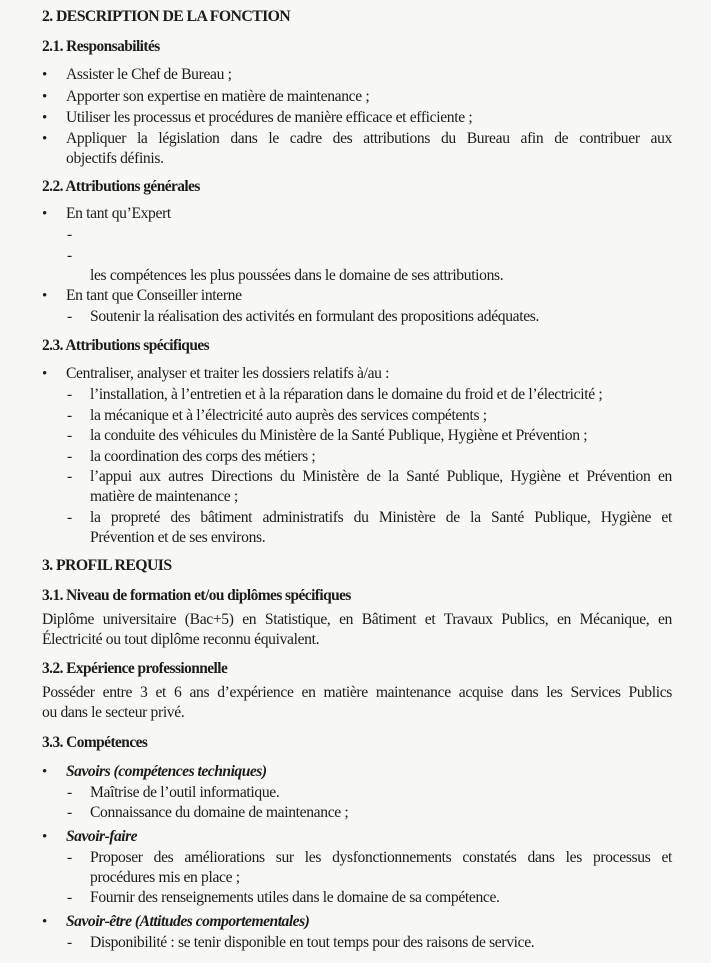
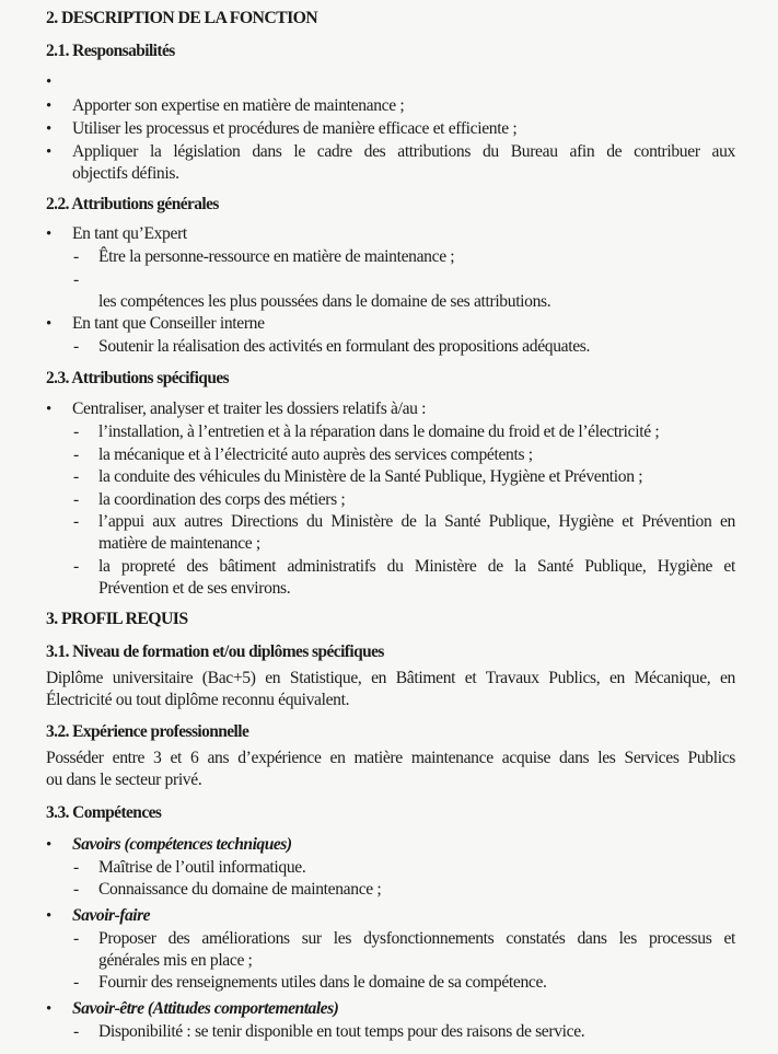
  2. DESCRIPTION DE LA FONCTION
  2.1. Responsabilités
  •
- Assister le Chef de Bureau ;
  •
  Apporter son expertise en matière de maintenance ;
  •
  Utiliser les processus et procédures de manière efficace et efficiente ;
  •
  Appliquer la législation dans le cadre des attributions du Bureau afin de contribuer aux
  objectifs définis.
  2.2. Attributions générales
  •
  En tant qu’Expert
  -
+ Être la personne-ressource en matière de maintenance ;
  -
  les compétences les plus poussées dans le domaine de ses attributions.
  •
  En tant que Conseiller interne
  -
  Soutenir la réalisation des activités en formulant des propositions adéquates.
  2.3. Attributions spécifiques
  •
  Centraliser, analyser et traiter les dossiers relatifs à/au :
  -
  l’installation, à l’entretien et à la réparation dans le domaine du froid et de l’électricité ;
  -
  la mécanique et à l’électricité auto auprès des services compétents ;
  -
  la conduite des véhicules du Ministère de la Santé Publique, Hygiène et Prévention ;
  -
  la coordination des corps des métiers ;
  -
  l’appui aux autres Directions du Ministère de la Santé Publique, Hygiène et Prévention en
  matière de maintenance ;
  -
  la propreté des bâtiment administratifs du Ministère de la Santé Publique, Hygiène et
  Prévention et de ses environs.
  3. PROFIL REQUIS
  3.1. Niveau de formation et/ou diplômes spécifiques
  Diplôme universitaire (Bac+5) en Statistique, en Bâtiment et Travaux Publics, en Mécanique, en
  Électricité ou tout diplôme reconnu équivalent.
  3.2. Expérience professionnelle
  Posséder entre 3 et 6 ans d’expérience en matière maintenance acquise dans les Services Publics
  ou dans le secteur privé.
  3.3. Compétences
  •
  Savoirs (compétences techniques)
  -
  Maîtrise de l’outil informatique.
  -
  Connaissance du domaine de maintenance ;
  •
  Savoir-faire
  -
  Proposer des améliorations sur les dysfonctionnements constatés dans les processus et
- procédures mis en place ;
+ générales mis en place ;
  -
  Fournir des renseignements utiles dans le domaine de sa compétence.
  •
  Savoir-être (Attitudes comportementales)
  -
  Disponibilité : se tenir disponible en tout temps pour des raisons de service.
